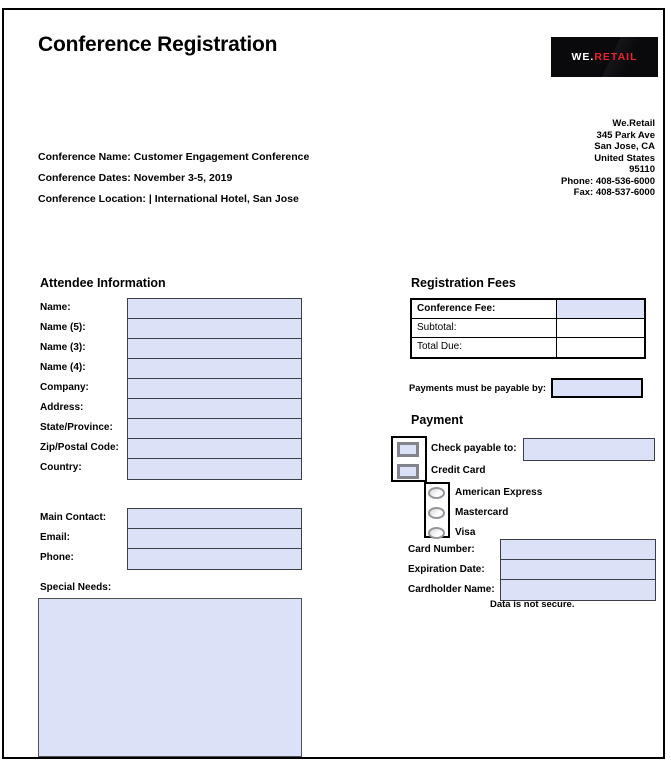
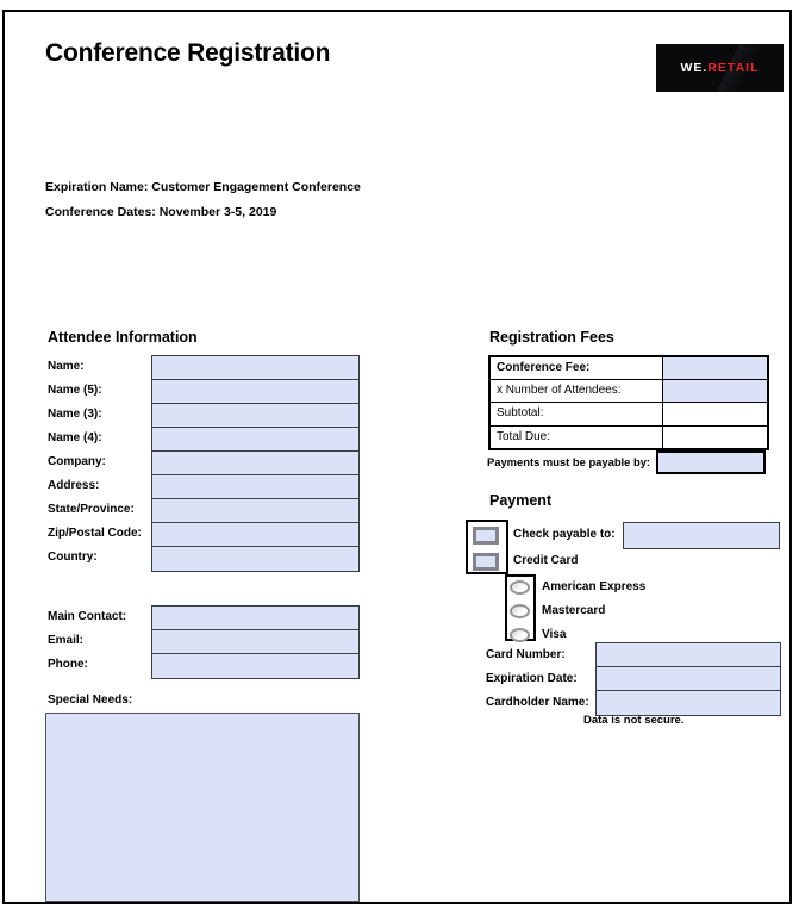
  Conference Registration
  WE.
  RETAIL
- We.Retail
- 345 Park Ave
- San Jose, CA
- United States
- 95110
- Phone: 408-536-6000
- Fax: 408-537-6000
- Conference Name: Customer Engagement Conference
+ Expiration Name: Customer Engagement Conference
  Conference Dates: November 3-5, 2019
- Conference Location: | International Hotel, San Jose
  Attendee Information
  Name:
  Name (5):
  Name (3):
  Name (4):
  Company:
  Address:
  State/Province:
  Zip/Postal Code:
  Country:
  Main Contact:
  Email:
  Phone:
  Special Needs:
  Registration Fees
  Conference Fee:
+ x Number of Attendees:
  Subtotal:
  Total Due:
  Payments must be payable by:
  Payment
  Check payable to:
  Credit Card
  American Express
  Mastercard
  Visa
  Card Number:
  Expiration Date:
  Cardholder Name:
  Data is not secure.
